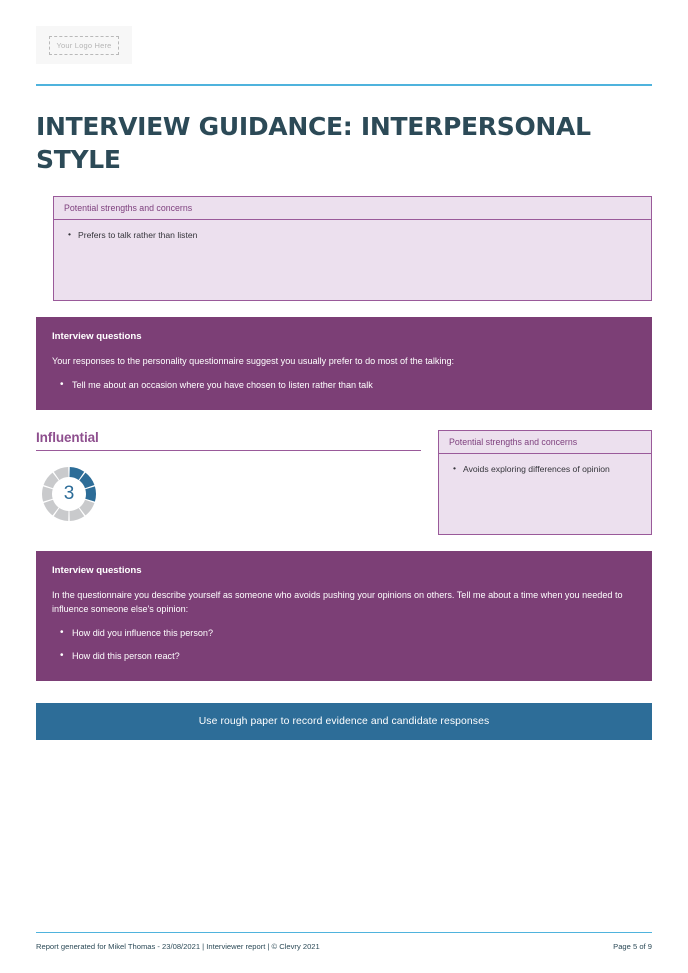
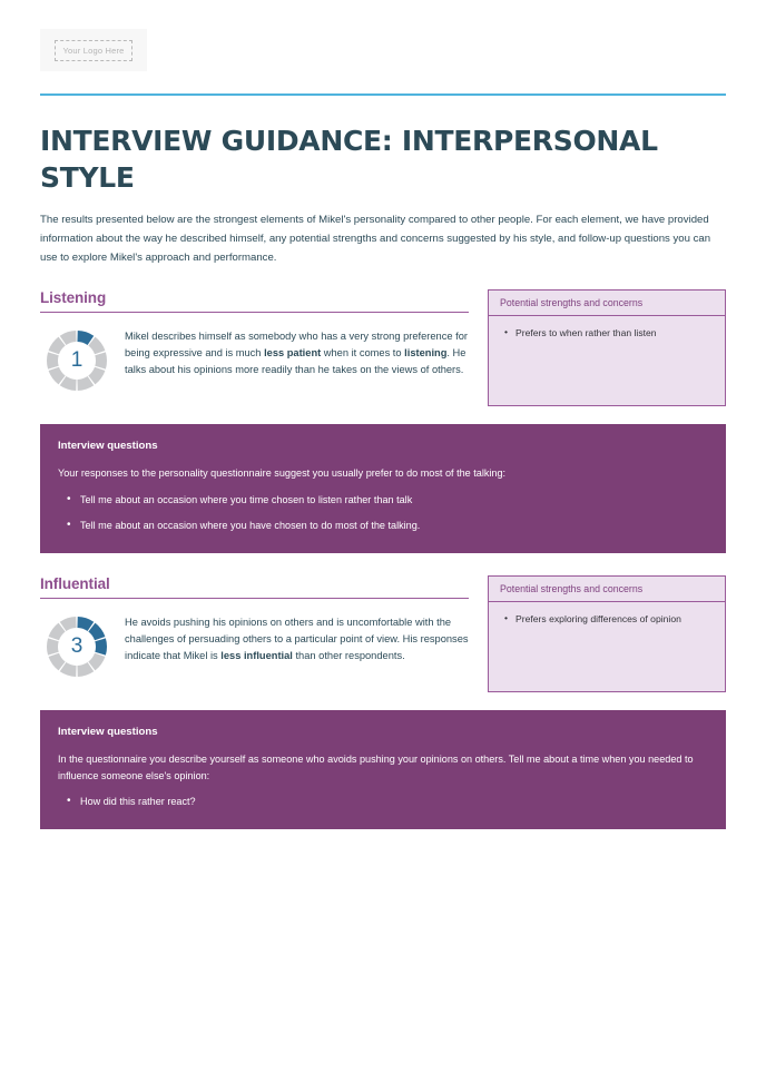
  Your Logo Here
  INTERVIEW GUIDANCE: INTERPERSONAL STYLE
+ The results presented below are the strongest elements of Mikel's personality compared to other people. For each element, we have provided information about the way he described himself, any potential strengths and concerns suggested by his style, and follow-up questions you can use to explore Mikel's approach and performance.
+ Listening
+ 1
+ Mikel describes himself as somebody who has a very strong preference for being expressive and is much less patient when it comes to listening. He talks about his opinions more readily than he takes on the views of others.
  Potential strengths and concerns
- Prefers to talk rather than listen
+ Prefers to when rather than listen
  Interview questions
  Your responses to the personality questionnaire suggest you usually prefer to do most of the talking:
- Tell me about an occasion where you have chosen to listen rather than talk
+ Tell me about an occasion where you time chosen to listen rather than talk
+ Tell me about an occasion where you have chosen to do most of the talking.
  Influential
  3
+ He avoids pushing his opinions on others and is uncomfortable with the challenges of persuading others to a particular point of view. His responses indicate that Mikel is less influential than other respondents.
  Potential strengths and concerns
- Avoids exploring differences of opinion
+ Prefers exploring differences of opinion
  Interview questions
  In the questionnaire you describe yourself as someone who avoids pushing your opinions on others. Tell me about a time when you needed to influence someone else's opinion:
- How did you influence this person?
- How did this person react?
+ How did this rather react?
- Use rough paper to record evidence and candidate responses
- Report generated for Mikel Thomas - 23/08/2021 | Interviewer report | © Clevry 2021
- Page 5 of 9
